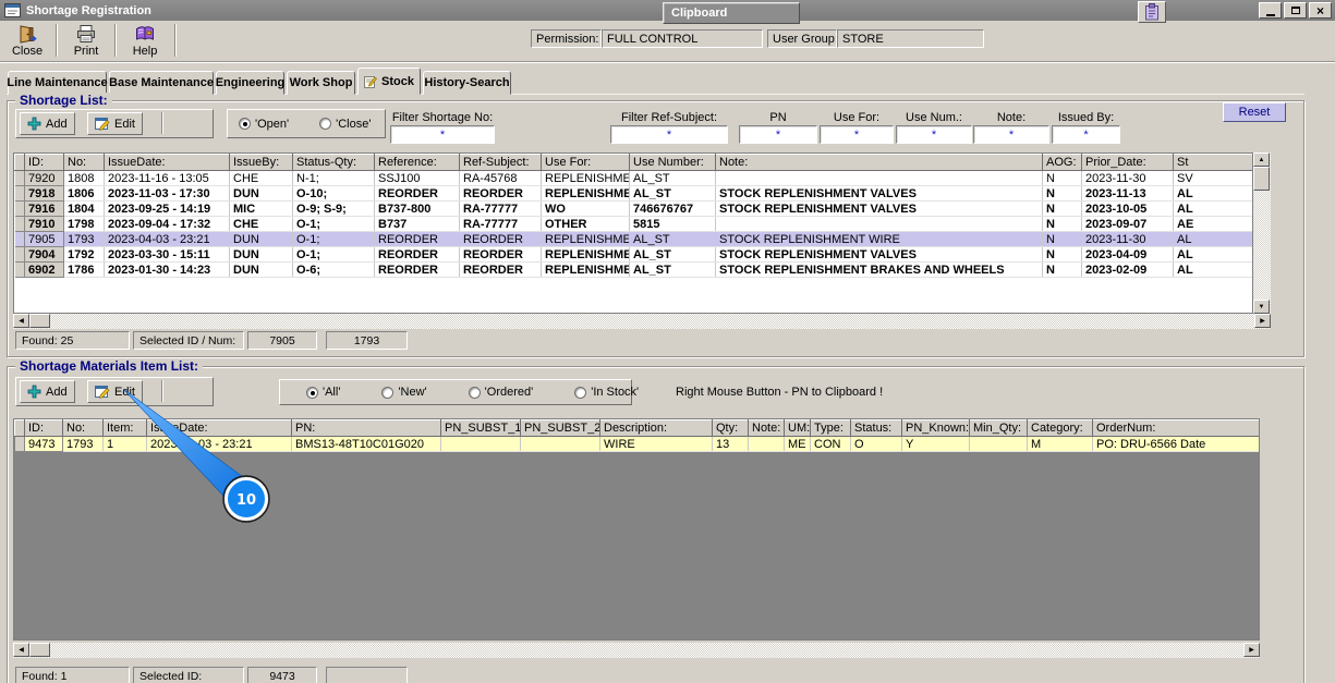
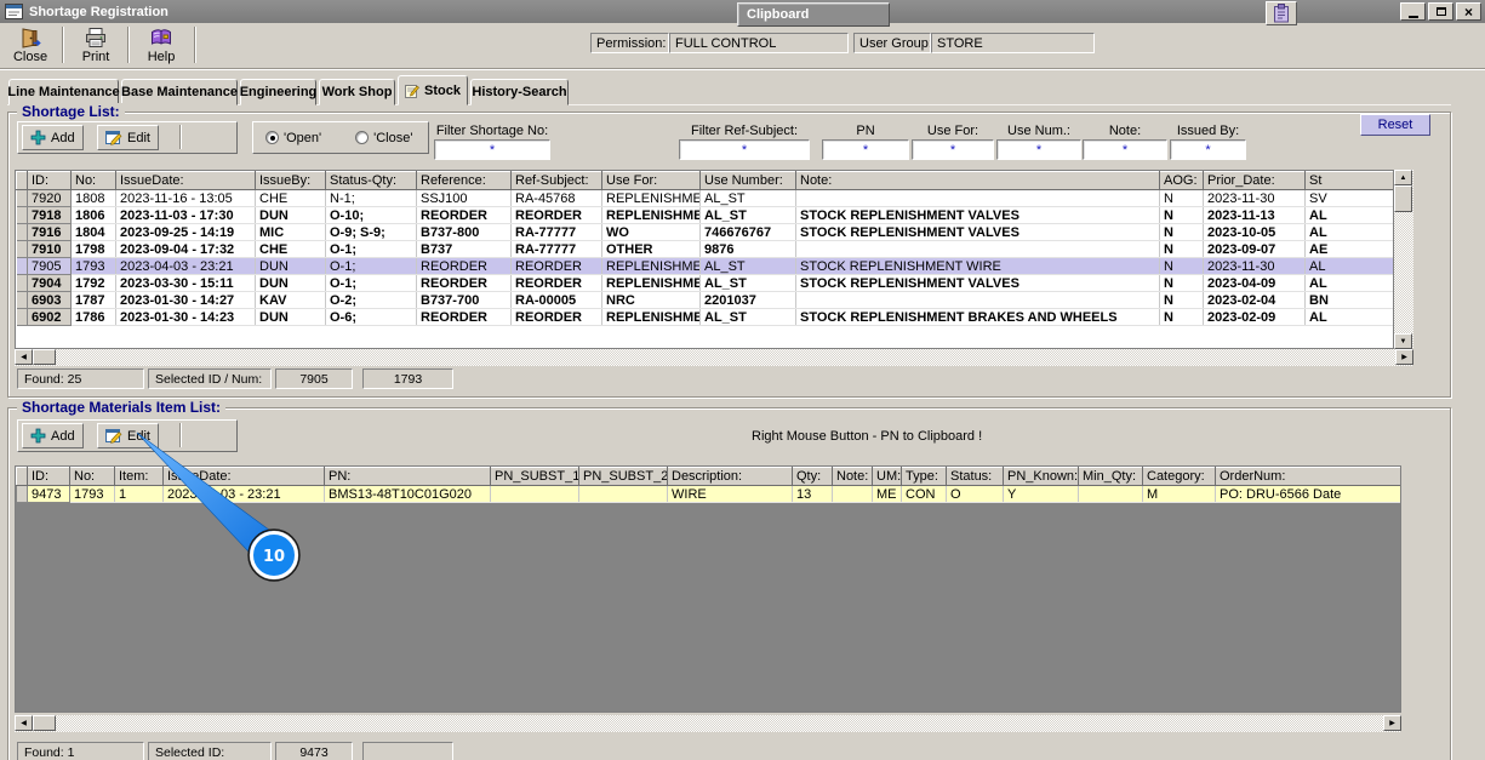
  Shortage Registration
  Clipboard
  Close
  Print
  Help
  Permission:
  FULL CONTROL
  User Group
  STORE
  Line Maintenance
  Base Maintenance
  Engineering
  Work Shop
  Stock
  History-Search
  Shortage List:
  Add
  Edit
  'Open'
  'Close'
  Filter Shortage No:
  *
  Filter Ref-Subject:
  *
  PN
  *
  Use For:
  *
  Use Num.:
  *
  Note:
  *
  Issued By:
  *
  Reset
  	ID:	No:	IssueDate:	IssueBy:	Status-Qty:	Reference:	Ref-Subject:	Use For:	Use Number:	Note:	AOG:	Prior_Date:	St
  	7920	1808	2023-11-16 - 13:05	CHE	N-1;	SSJ100	RA-45768	REPLENISHME	AL_ST		N	2023-11-30	SV
  	7918	1806	2023-11-03 - 17:30	DUN	O-10;	REORDER	REORDER	REPLENISHME	AL_ST	STOCK REPLENISHMENT VALVES	N	2023-11-13	AL
  	7916	1804	2023-09-25 - 14:19	MIC	O-9; S-9;	B737-800	RA-77777	WO	746676767	STOCK REPLENISHMENT VALVES	N	2023-10-05	AL
- 	7910	1798	2023-09-04 - 17:32	CHE	O-1;	B737	RA-77777	OTHER	5815		N	2023-09-07	AE
+ 	7910	1798	2023-09-04 - 17:32	CHE	O-1;	B737	RA-77777	OTHER	9876		N	2023-09-07	AE
  	7905	1793	2023-04-03 - 23:21	DUN	O-1;	REORDER	REORDER	REPLENISHME	AL_ST	STOCK REPLENISHMENT WIRE	N	2023-11-30	AL
  	7904	1792	2023-03-30 - 15:11	DUN	O-1;	REORDER	REORDER	REPLENISHME	AL_ST	STOCK REPLENISHMENT VALVES	N	2023-04-09	AL
+ 	6903	1787	2023-01-30 - 14:27	KAV	O-2;	B737-700	RA-00005	NRC	2201037		N	2023-02-04	BN
  	6902	1786	2023-01-30 - 14:23	DUN	O-6;	REORDER	REORDER	REPLENISHME	AL_ST	STOCK REPLENISHMENT BRAKES AND WHEELS	N	2023-02-09	AL
  Found: 25
  Selected ID / Num:
  7905
  1793
  Shortage Materials Item List:
  Add
  Eit
- 'All'
- 'New'
- 'Ordered'
- 'In Stock'
  Right Mouse Button - PN to Clipboard !
  	ID:	No:	Item:	IsDate:	PN:	PN_SUBST_1	PN_SUBST_2	Description:	Qty:	Note:	UM:	Type:	Status:	PN_Known:	Min_Qty:	Category:	OrderNum:
  	9473	1793	1	202303 - 23:21	BMS13-48T10C01G020			WIRE	13		ME	CON	O	Y		M	PO: DRU-6566 Date
  Found: 1
  Selected ID:
  9473
  10
